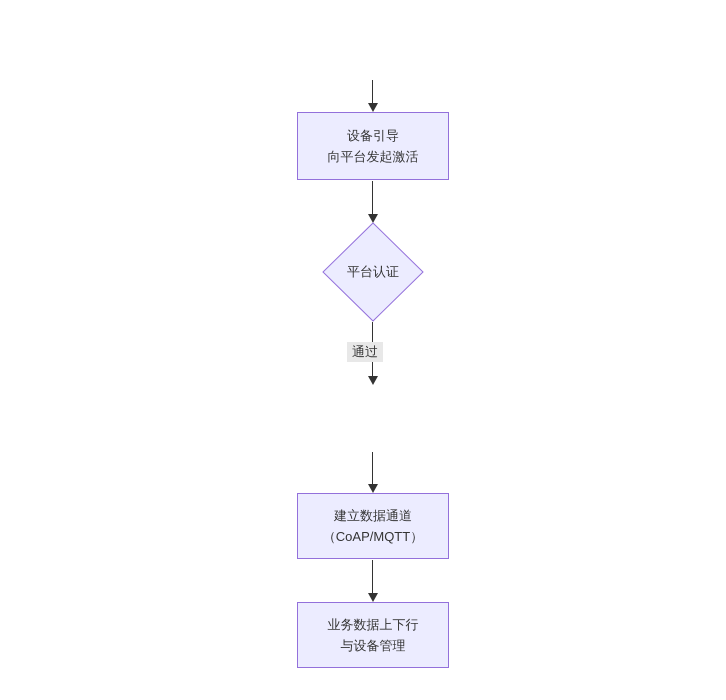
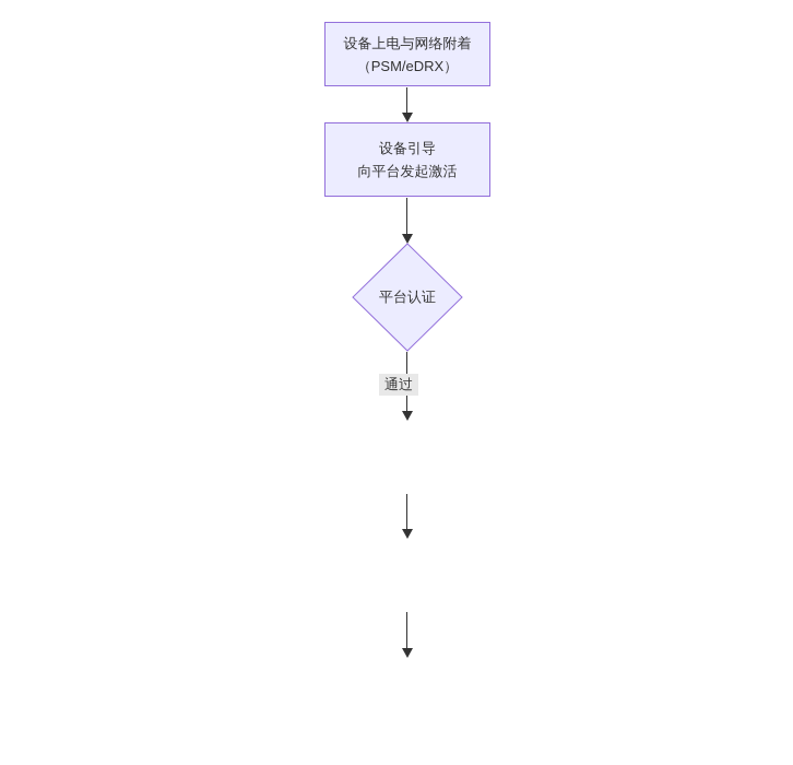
+ 设备上电与网络附着
+ （PSM/eDRX）
  设备引导
  向平台发起激活
  平台认证
  通过
- 建立数据通道
- （CoAP/MQTT）
- 业务数据上下行
- 与设备管理
